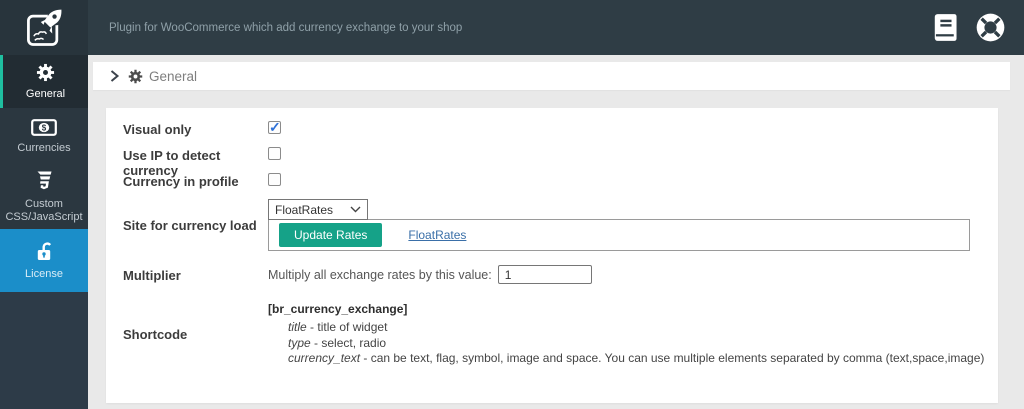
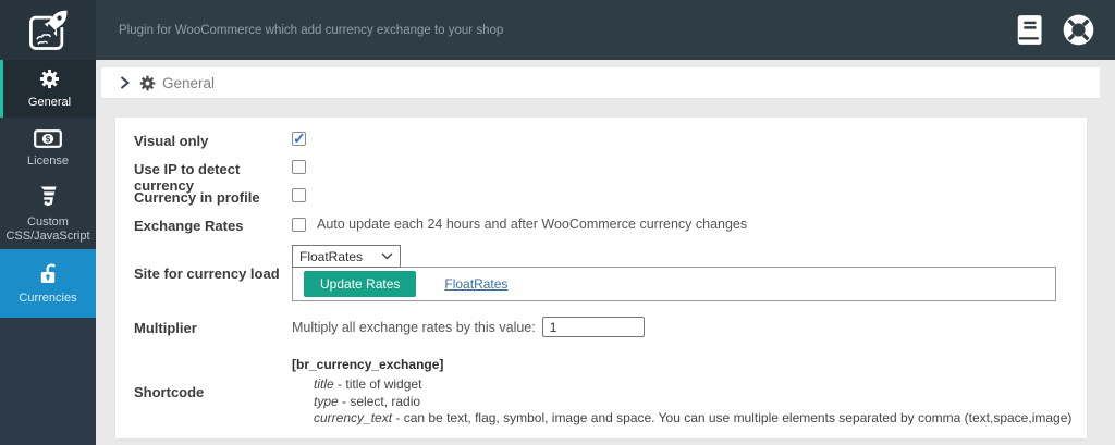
  Plugin for WooCommerce which add currency exchange to your shop
  General
  $
- Currencies
+ License
  Custom CSS/JavaScript
- License
+ Currencies
  General
  Visual only
  Use IP to detect currency
  Currency in profile
+ Exchange Rates
+ Auto update each 24 hours and after WooCommerce currency changes
  Site for currency load
  FloatRates
  Update Rates
  FloatRates
  Multiplier
  Multiply all exchange rates by this value:
  1
  Shortcode
  [br_currency_exchange]
  title - title of widget
  type - select, radio
  currency_text - can be text, flag, symbol, image and space. You can use multiple elements separated by comma (text,space,image)
